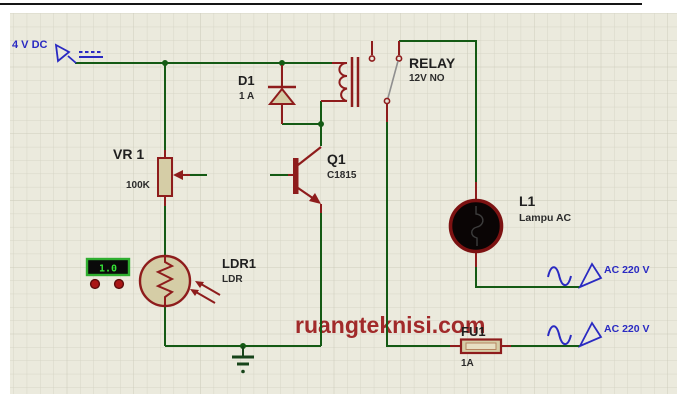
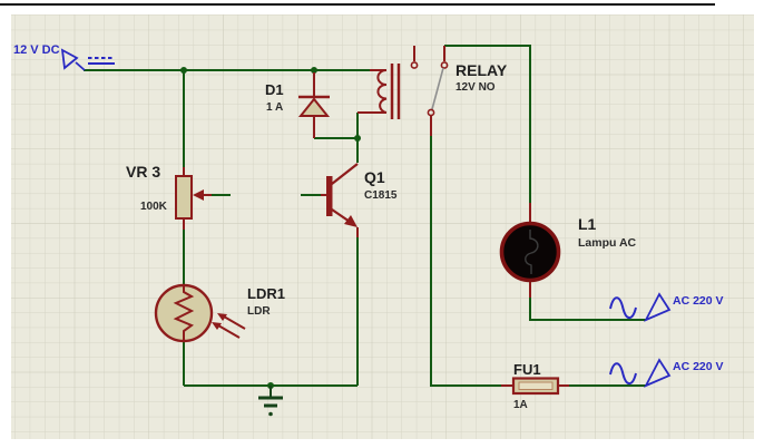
- ruangteknisi.com
- 4 V DC
+ 12 V DC
  D1
  1 A
  RELAY
  12V NO
- VR 1
+ VR 3
  100K
  Q1
  C1815
- 1.0
  LDR1
  LDR
  L1
  Lampu AC
  FU1
  1A
  AC 220 V
  AC 220 V
